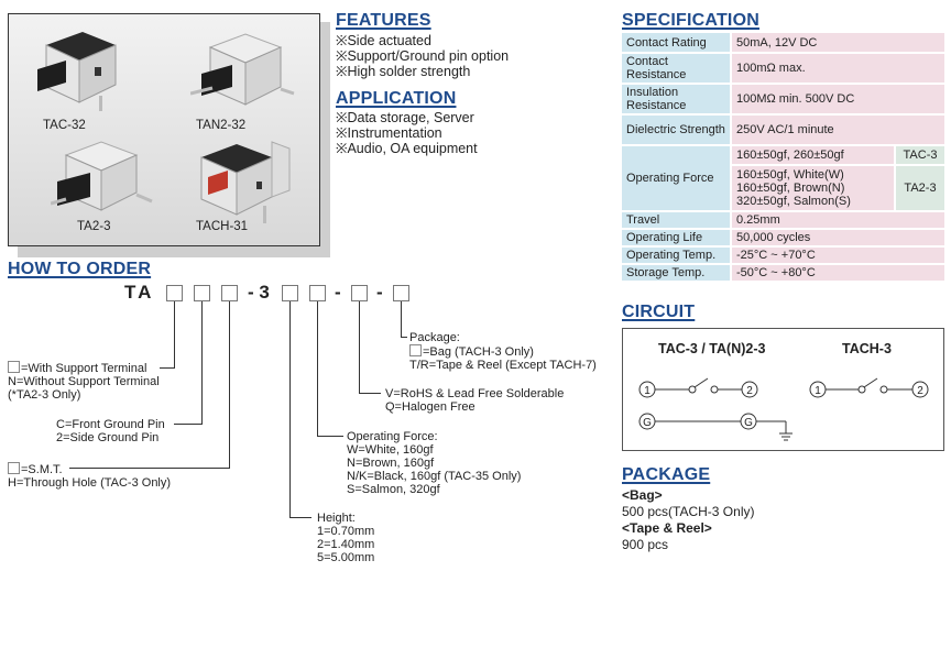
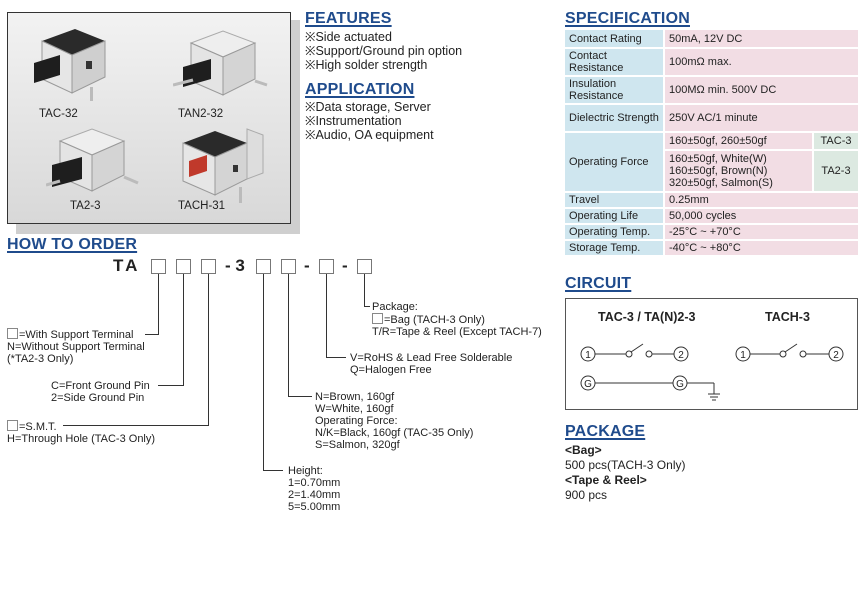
  TAC-32
  TAN2-32
  TA2-3
  TACH-31
  FEATURES
  ※Side actuated
  ※Support/Ground pin option
  ※High solder strength
  APPLICATION
  ※Data storage, Server
  ※Instrumentation
  ※Audio, OA equipment
  SPECIFICATION
  Contact Rating	50mA, 12V DC
  Contact Resistance	100mΩ max.
  Insulation Resistance	100MΩ min. 500V DC
  Dielectric Strength	250V AC/1 minute
  Operating Force	160±50gf, 260±50gf	TAC-3
  160±50gf, White(W) 160±50gf, Brown(N) 320±50gf, Salmon(S)	TA2-3
  Travel	0.25mm
  Operating Life	50,000 cycles
  Operating Temp.	-25°C ~ +70°C
- Storage Temp.	-50°C ~ +80°C
+ Storage Temp.	-40°C ~ +80°C
  HOW TO ORDER
  TA
  - 3
  -
  -
  =With Support Terminal
  N=Without Support Terminal
  (*TA2-3 Only)
  C=Front Ground Pin
  2=Side Ground Pin
  =S.M.T.
  H=Through Hole (TAC-3 Only)
  Height:
  1=0.70mm
  2=1.40mm
  5=5.00mm
- Operating Force:
+ N=Brown, 160gf
  W=White, 160gf
- N=Brown, 160gf
+ Operating Force:
  N/K=Black, 160gf (TAC-35 Only)
  S=Salmon, 320gf
  V=RoHS & Lead Free Solderable
  Q=Halogen Free
  Package:
  =Bag (TACH-3 Only)
  T/R=Tape & Reel (Except TACH-7)
  CIRCUIT
  TAC-3 / TA(N)2-3
  TACH-3
  1
  2
  G
  G
  1
  2
  PACKAGE
  <Bag>
  500 pcs(TACH-3 Only)
  <Tape & Reel>
  900 pcs
